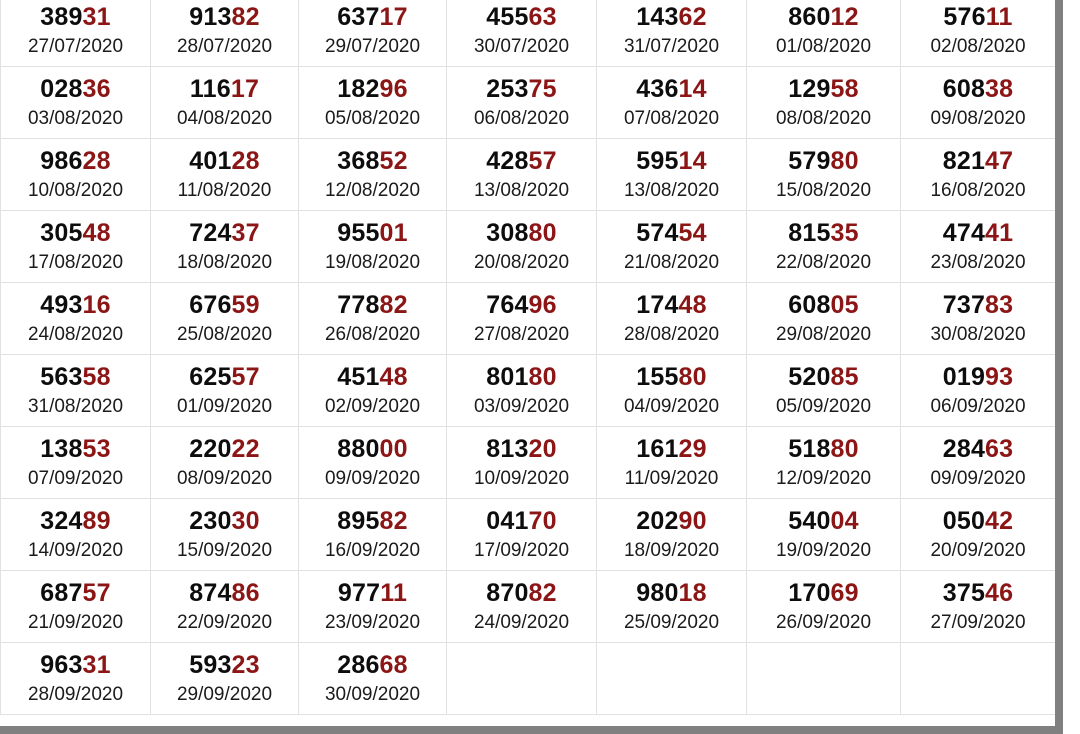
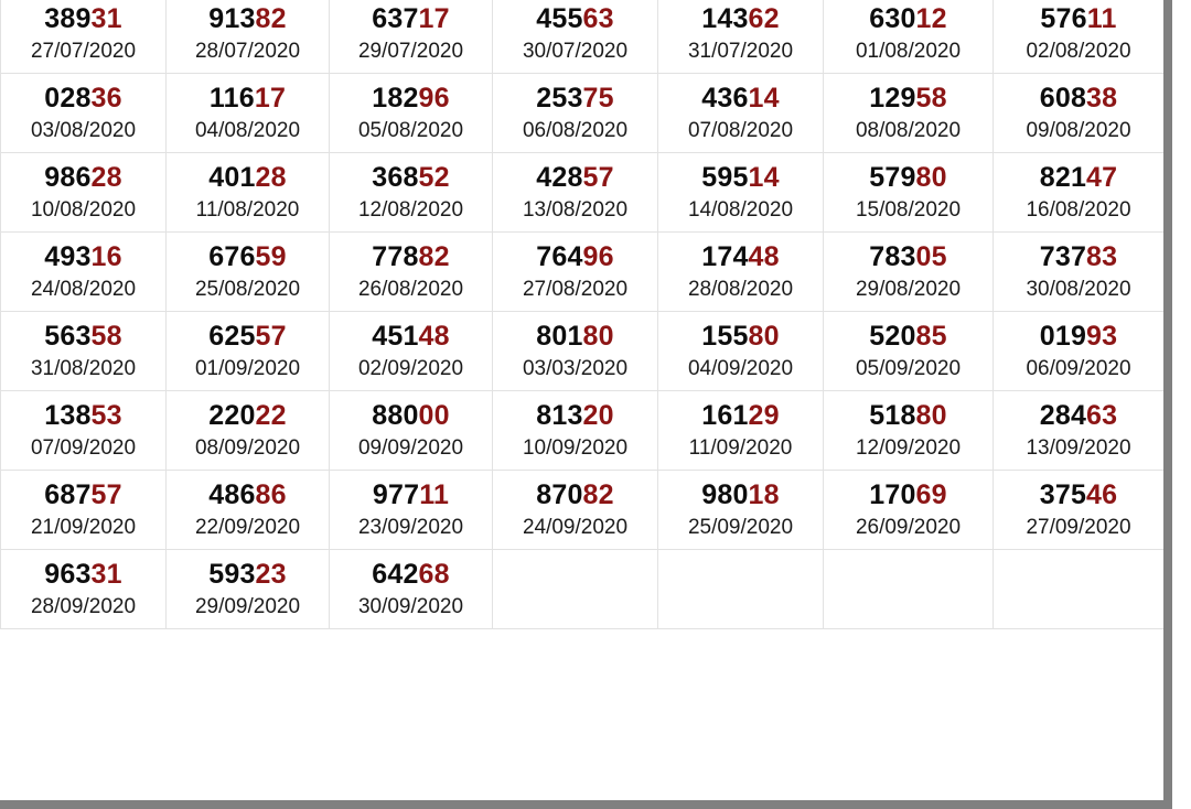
- 3893127/07/2020	9138228/07/2020	6371729/07/2020	4556330/07/2020	1436231/07/2020	8601201/08/2020	5761102/08/2020
+ 3893127/07/2020	9138228/07/2020	6371729/07/2020	4556330/07/2020	1436231/07/2020	6301201/08/2020	5761102/08/2020
  0283603/08/2020	1161704/08/2020	1829605/08/2020	2537506/08/2020	4361407/08/2020	1295808/08/2020	6083809/08/2020
- 9862810/08/2020	4012811/08/2020	3685212/08/2020	4285713/08/2020	5951413/08/2020	5798015/08/2020	8214716/08/2020
+ 9862810/08/2020	4012811/08/2020	3685212/08/2020	4285713/08/2020	5951414/08/2020	5798015/08/2020	8214716/08/2020
- 3054817/08/2020	7243718/08/2020	9550119/08/2020	3088020/08/2020	5745421/08/2020	8153522/08/2020	4744123/08/2020
- 4931624/08/2020	6765925/08/2020	7788226/08/2020	7649627/08/2020	1744828/08/2020	6080529/08/2020	7378330/08/2020
+ 4931624/08/2020	6765925/08/2020	7788226/08/2020	7649627/08/2020	1744828/08/2020	7830529/08/2020	7378330/08/2020
- 5635831/08/2020	6255701/09/2020	4514802/09/2020	8018003/09/2020	1558004/09/2020	5208505/09/2020	0199306/09/2020
+ 5635831/08/2020	6255701/09/2020	4514802/09/2020	8018003/03/2020	1558004/09/2020	5208505/09/2020	0199306/09/2020
- 1385307/09/2020	2202208/09/2020	8800009/09/2020	8132010/09/2020	1612911/09/2020	5188012/09/2020	2846309/09/2020
+ 1385307/09/2020	2202208/09/2020	8800009/09/2020	8132010/09/2020	1612911/09/2020	5188012/09/2020	2846313/09/2020
- 3248914/09/2020	2303015/09/2020	8958216/09/2020	0417017/09/2020	2029018/09/2020	5400419/09/2020	0504220/09/2020
- 6875721/09/2020	8748622/09/2020	9771123/09/2020	8708224/09/2020	9801825/09/2020	1706926/09/2020	3754627/09/2020
+ 6875721/09/2020	4868622/09/2020	9771123/09/2020	8708224/09/2020	9801825/09/2020	1706926/09/2020	3754627/09/2020
- 9633128/09/2020	5932329/09/2020	2866830/09/2020
+ 9633128/09/2020	5932329/09/2020	6426830/09/2020
